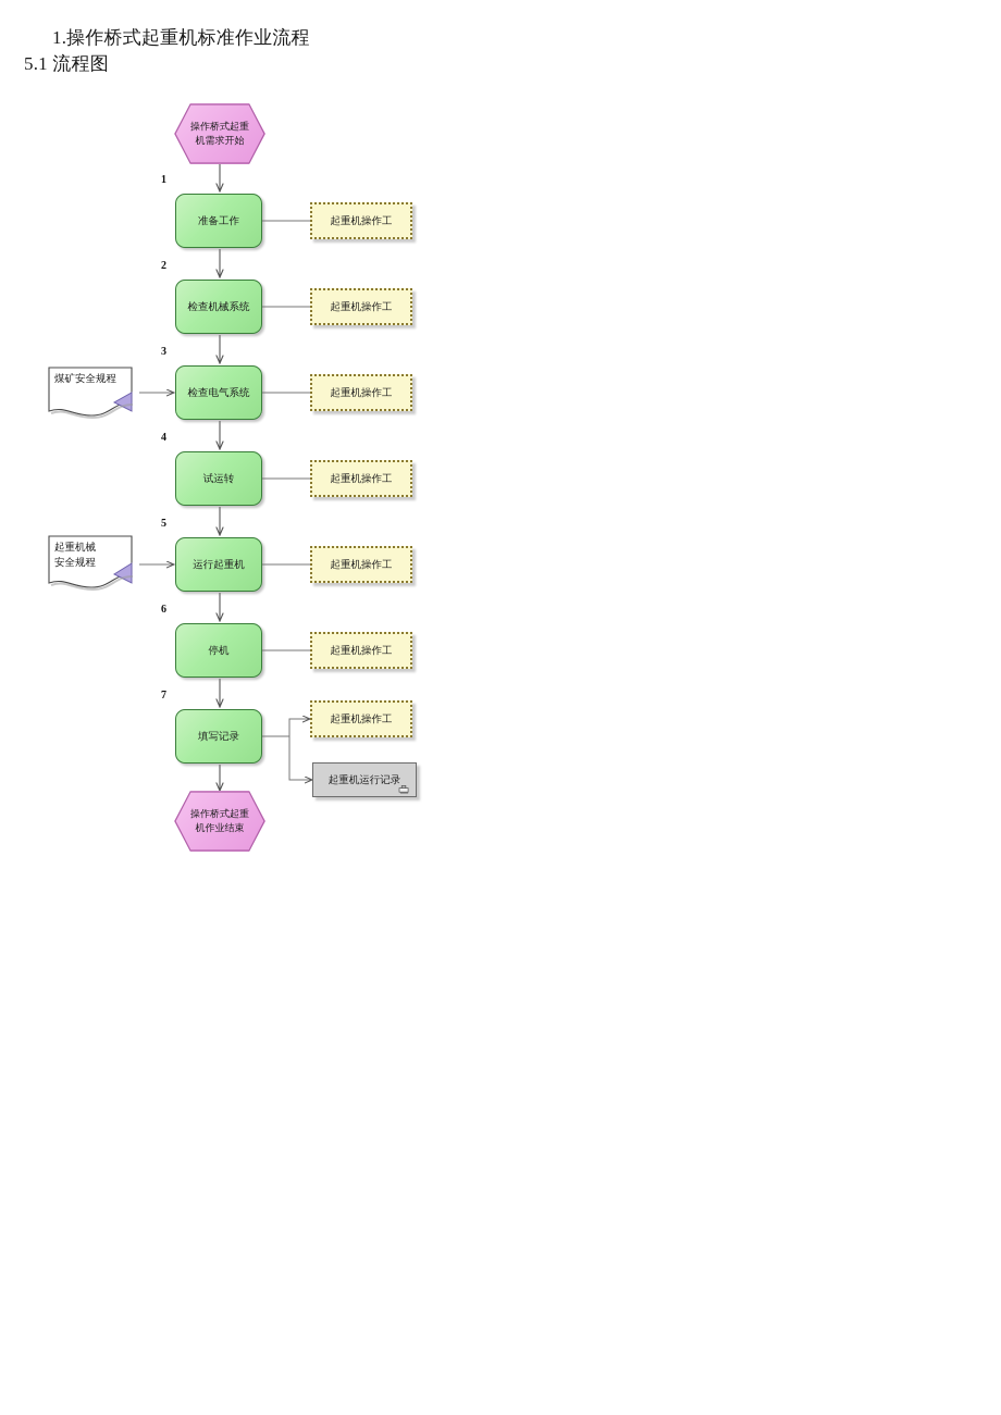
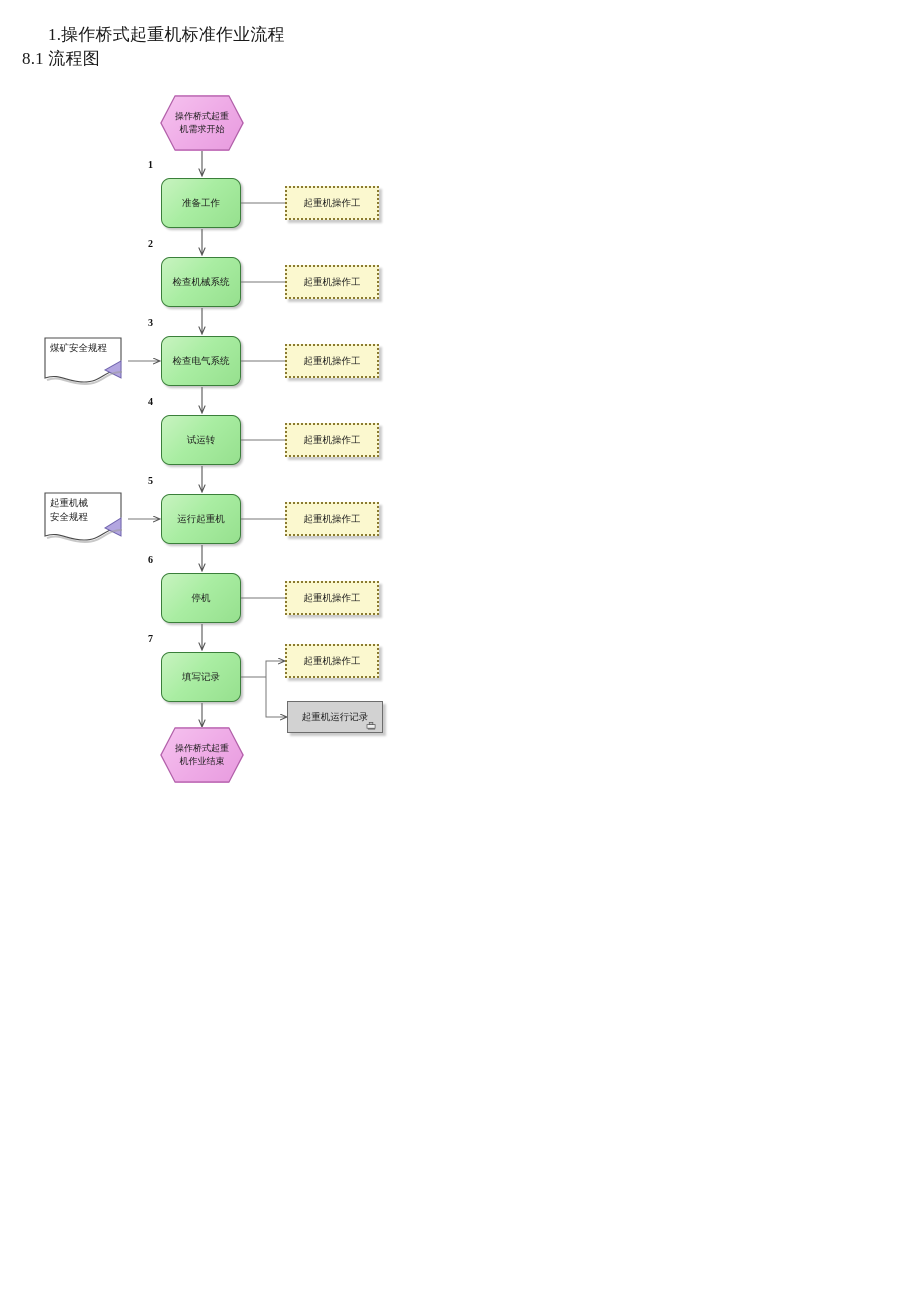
  1.操作桥式起重机标准作业流程
- 5.1 流程图
+ 8.1 流程图
  操作桥式起重
  机需求开始
  1
  准备工作
  起重机操作工
  2
  检查机械系统
  起重机操作工
  3
  检查电气系统
  起重机操作工
  煤矿安全规程
  4
  试运转
  起重机操作工
  5
  运行起重机
  起重机操作工
  起重机械
  安全规程
  6
  停机
  起重机操作工
  7
  填写记录
  起重机操作工
  起重机运行记录
  操作桥式起重
  机作业结束
